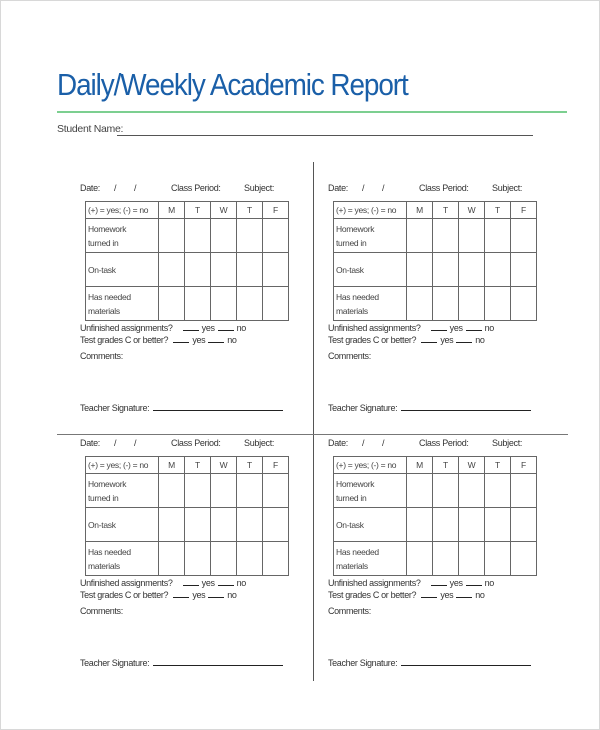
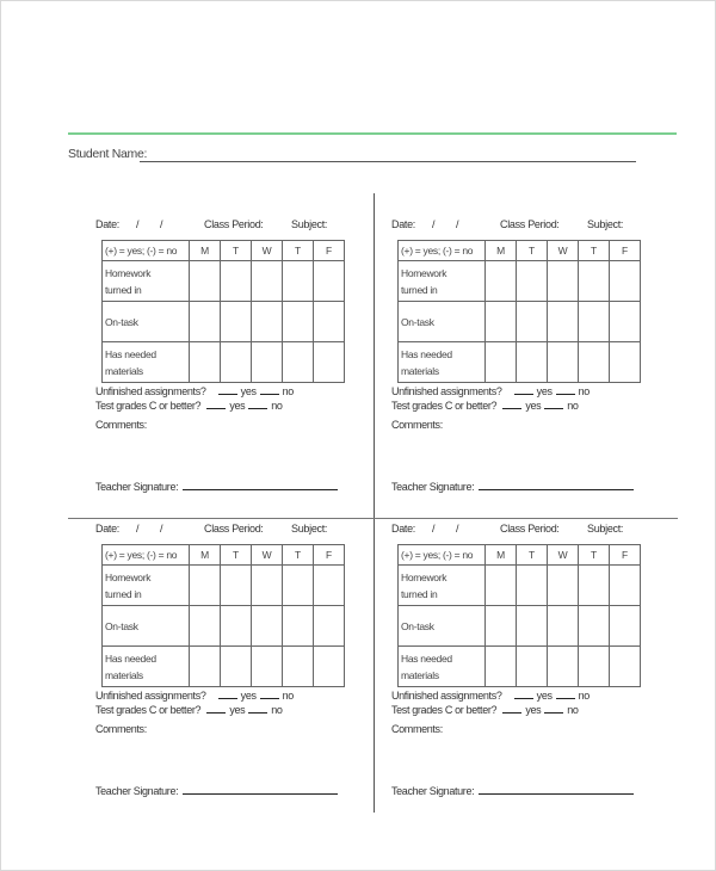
- Daily/Weekly Academic Report
  Student Name:
  Date:
  /
  /
  Class Period:
  Subject:
  (+) = yes; (-) = no	M	T	W	T	F
  Homeworkturned in
  On-task
  Has neededmaterials
  Unfinished assignments? yes no
  Test grades C or better? yes no
  Comments:
  Teacher Signature:
  Date:
  /
  /
  Class Period:
  Subject:
  (+) = yes; (-) = no	M	T	W	T	F
  Homeworkturned in
  On-task
  Has neededmaterials
  Unfinished assignments? yes no
  Test grades C or better? yes no
  Comments:
  Teacher Signature:
  Date:
  /
  /
  Class Period:
  Subject:
  (+) = yes; (-) = no	M	T	W	T	F
  Homeworkturned in
  On-task
  Has neededmaterials
  Unfinished assignments? yes no
  Test grades C or better? yes no
  Comments:
  Teacher Signature:
  Date:
  /
  /
  Class Period:
  Subject:
  (+) = yes; (-) = no	M	T	W	T	F
  Homeworkturned in
  On-task
  Has neededmaterials
  Unfinished assignments? yes no
  Test grades C or better? yes no
  Comments:
  Teacher Signature:
